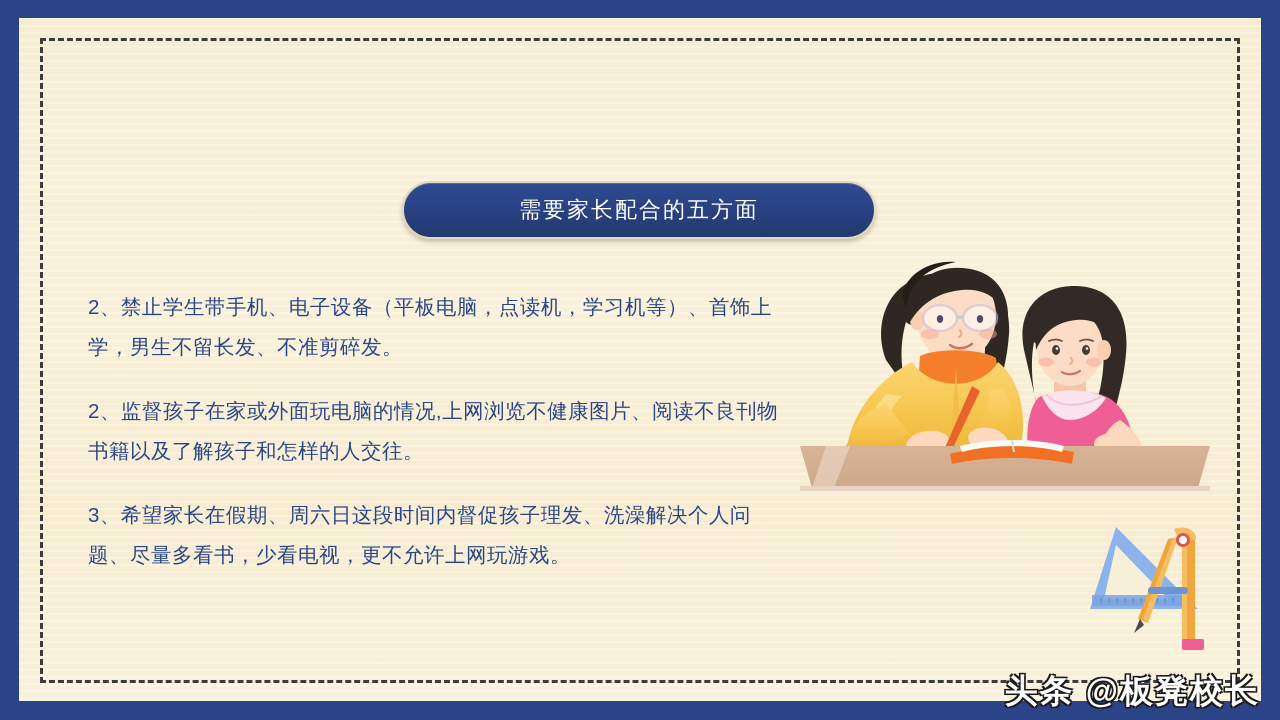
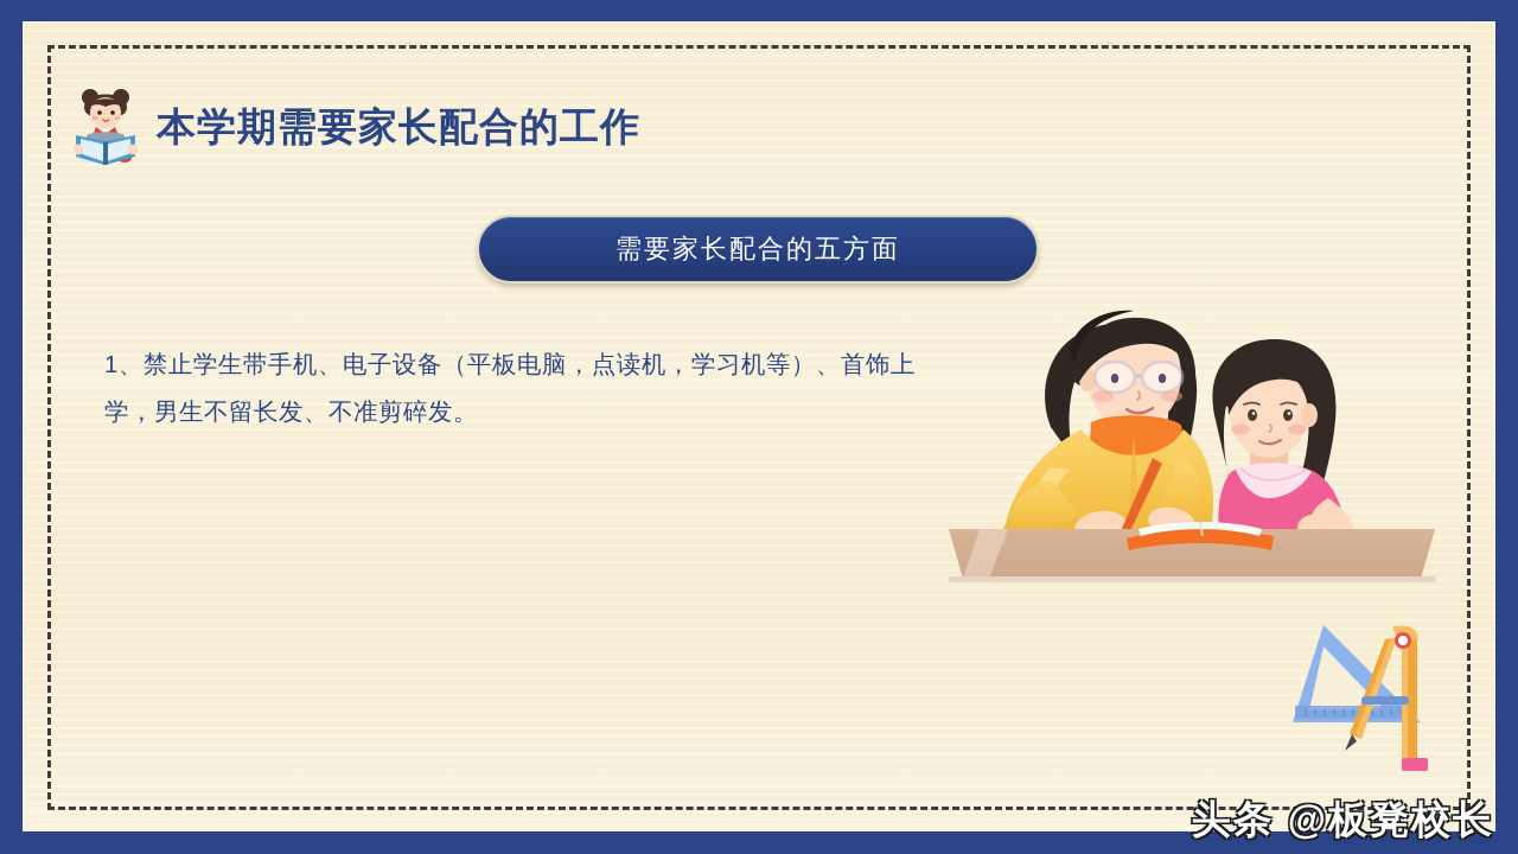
+ 本学期需要家长配合的工作
  需要家长配合的五方面
- 2、禁止学生带手机、电子设备（平板电脑，点读机，学习机等）、首饰上学，男生不留长发、不准剪碎发。
+ 1、禁止学生带手机、电子设备（平板电脑，点读机，学习机等）、首饰上学，男生不留长发、不准剪碎发。
- 2、监督孩子在家或外面玩电脑的情况,上网浏览不健康图片、阅读不良刊物书籍以及了解孩子和怎样的人交往。
- 3、希望家长在假期、周六日这段时间内督促孩子理发、洗澡解决个人问题、尽量多看书，少看电视，更不允许上网玩游戏。
  头条 @板凳校长
